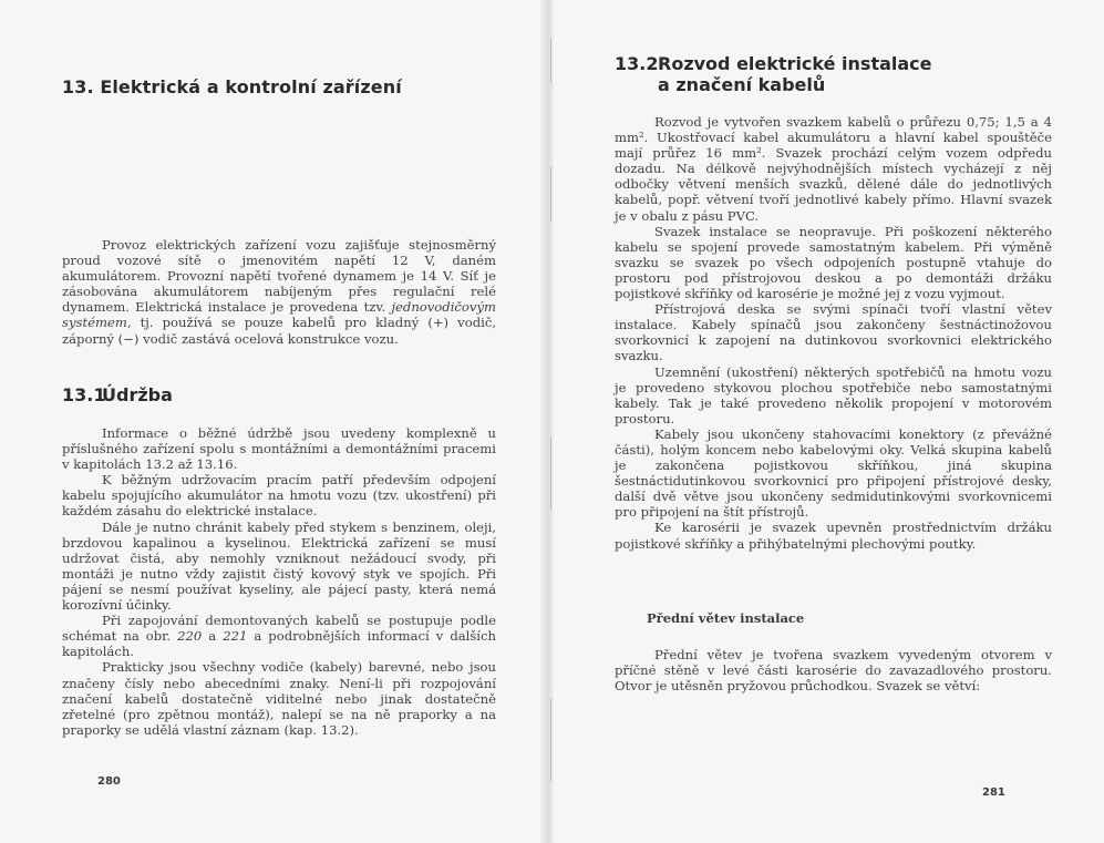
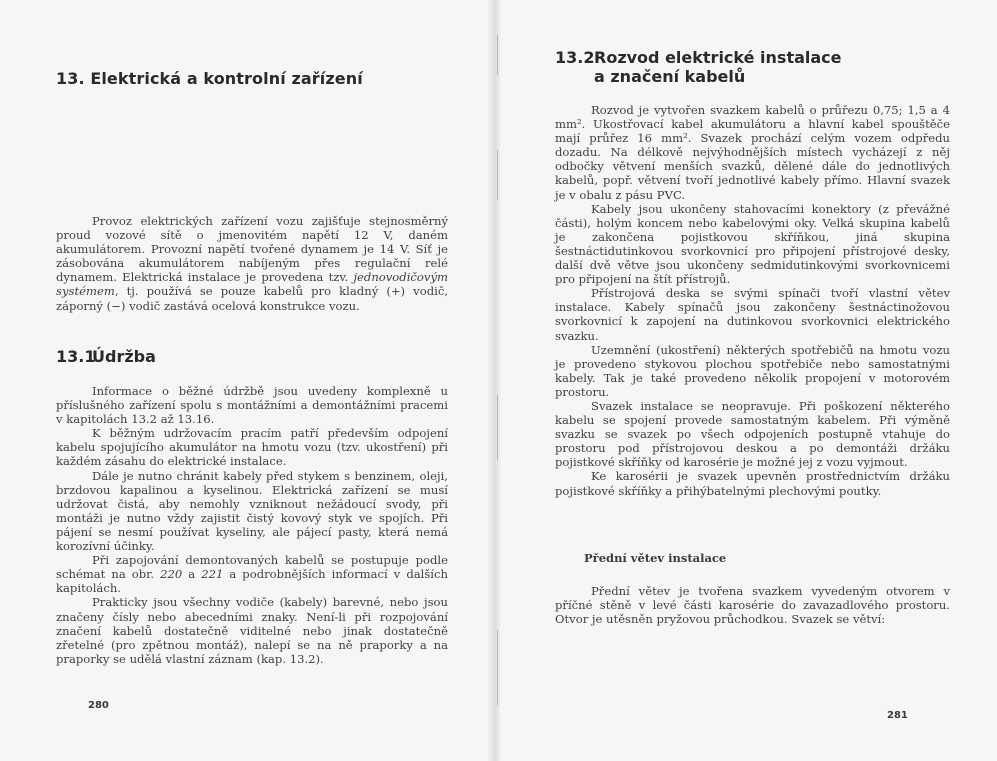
  13. Elektrická a kontrolní zařízení
  Provoz elektrických zařízení vozu zajišťuje stejnosměrný proud vozové sítě o jmenovitém napětí 12 V, daném akumulátorem. Provozní napětí tvořené dynamem je 14 V. Síť je zásobována akumulátorem nabíjeným přes regulační relé dynamem. Elektrická instalace je provedena tzv. jednovodičovým systémem, tj. používá se pouze kabelů pro kladný (+) vodič, záporný (−) vodič zastává ocelová konstrukce vozu.
  13.1Údržba
  Informace o běžné údržbě jsou uvedeny komplexně u příslušného zařízení spolu s montážními a demontážními pracemi v kapitolách 13.2 až 13.16.
  K běžným udržovacím pracím patří především odpojení kabelu spojujícího akumulátor na hmotu vozu (tzv. ukostření) při každém zásahu do elektrické instalace.
  Dále je nutno chránit kabely před stykem s benzinem, oleji, brzdovou kapalinou a kyselinou. Elektrická zařízení se musí udržovat čistá, aby nemohly vzniknout nežádoucí svody, při montáži je nutno vždy zajistit čistý kovový styk ve spojích. Při pájení se nesmí používat kyseliny, ale pájecí pasty, která nemá korozívní účinky.
  Při zapojování demontovaných kabelů se postupuje podle schémat na obr. 220 a 221 a podrobnějších informací v dalších kapitolách.
  Prakticky jsou všechny vodiče (kabely) barevné, nebo jsou značeny čísly nebo abecedními znaky. Není-li při rozpojování značení kabelů dostatečně viditelné nebo jinak dostatečně zřetelné (pro zpětnou montáž), nalepí se na ně praporky a na praporky se udělá vlastní záznam (kap. 13.2).
  280
  13.2Rozvod elektrické instalace
  a značení kabelů
  Rozvod je vytvořen svazkem kabelů o průřezu 0,75; 1,5 a 4 mm². Ukostřovací kabel akumulátoru a hlavní kabel spouštěče mají průřez 16 mm². Svazek prochází celým vozem odpředu dozadu. Na délkově nejvýhodnějších místech vycházejí z něj odbočky větvení menších svazků, dělené dále do jednotlivých kabelů, popř. větvení tvoří jednotlivé kabely přímo. Hlavní svazek je v obalu z pásu PVC.
- Svazek instalace se neopravuje. Při poškození některého kabelu se spojení provede samostatným kabelem. Při výměně svazku se svazek po všech odpojeních postupně vtahuje do prostoru pod přístrojovou deskou a po demontáži držáku pojistkové skříňky od karosérie je možné jej z vozu vyjmout.
+ Kabely jsou ukončeny stahovacími konektory (z převážné části), holým koncem nebo kabelovými oky. Velká skupina kabelů je zakončena pojistkovou skříňkou, jiná skupina šestnáctidutinkovou svorkovnicí pro připojení přístrojové desky, další dvě větve jsou ukončeny sedmidutinkovými svorkovnicemi pro připojení na štít přístrojů.
  Přístrojová deska se svými spínači tvoří vlastní větev instalace. Kabely spínačů jsou zakončeny šestnáctinožovou svorkovnicí k zapojení na dutinkovou svorkovnici elektrického svazku.
  Uzemnění (ukostření) některých spotřebičů na hmotu vozu je provedeno stykovou plochou spotřebiče nebo samostatnými kabely. Tak je také provedeno několik propojení v motorovém prostoru.
- Kabely jsou ukončeny stahovacími konektory (z převážné části), holým koncem nebo kabelovými oky. Velká skupina kabelů je zakončena pojistkovou skříňkou, jiná skupina šestnáctidutinkovou svorkovnicí pro připojení přístrojové desky, další dvě větve jsou ukončeny sedmidutinkovými svorkovnicemi pro připojení na štít přístrojů.
+ Svazek instalace se neopravuje. Při poškození některého kabelu se spojení provede samostatným kabelem. Při výměně svazku se svazek po všech odpojeních postupně vtahuje do prostoru pod přístrojovou deskou a po demontáži držáku pojistkové skříňky od karosérie je možné jej z vozu vyjmout.
  Ke karosérii je svazek upevněn prostřednictvím držáku pojistkové skříňky a přihýbatelnými plechovými poutky.
  Přední větev instalace
  Přední větev je tvořena svazkem vyvedeným otvorem v příčné stěně v levé části karosérie do zavazadlového prostoru. Otvor je utěsněn pryžovou průchodkou. Svazek se větví:
  281
